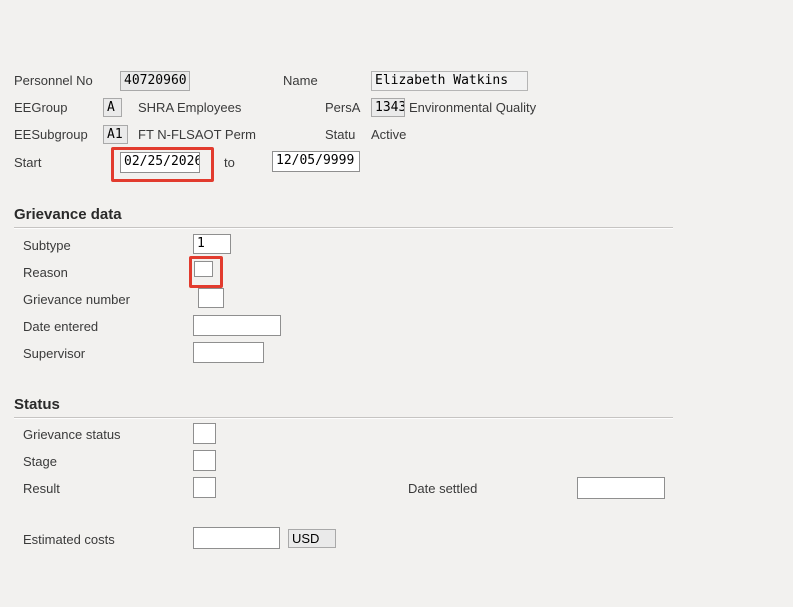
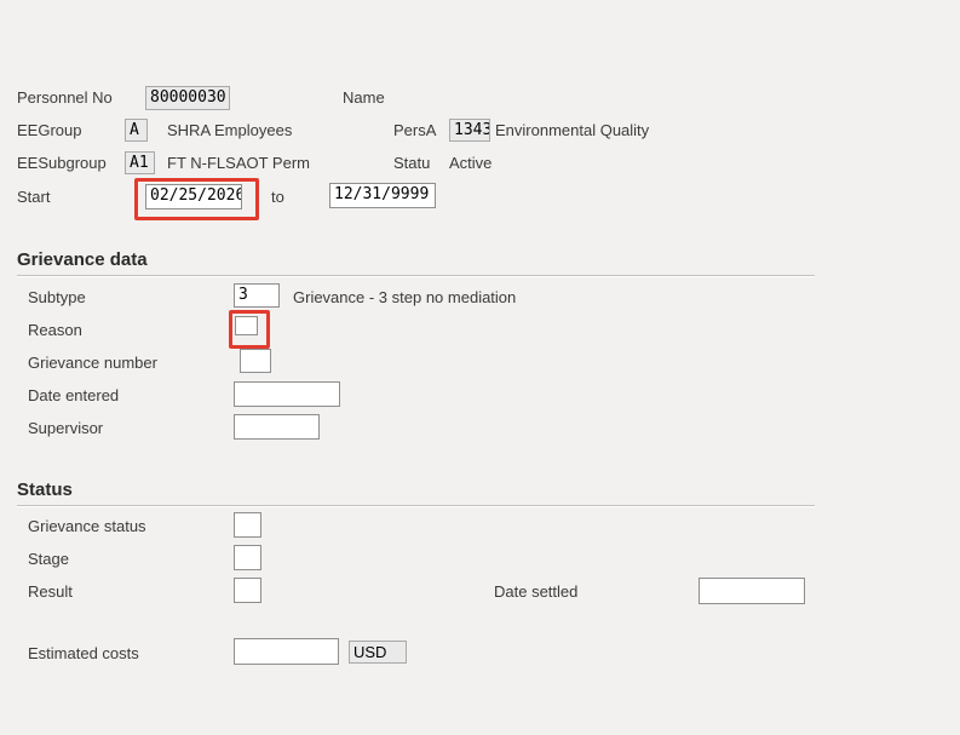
  Personnel No
- 40720960
+ 80000030
  Name
- Elizabeth Watkins
  EEGroup
  A
  SHRA Employees
  PersA
  1343
  Environmental Quality
  EESubgroup
  A1
  FT N-FLSAOT Perm
  Statu
  Active
  Start
  02/25/2026
  to
- 12/05/9999
+ 12/31/9999
  Grievance data
  Subtype
- 1
+ 3
+ Grievance - 3 step no mediation
  Reason
  Grievance number
  Date entered
  Supervisor
  Status
  Grievance status
  Stage
  Result
  Date settled
  Estimated costs
  USD
